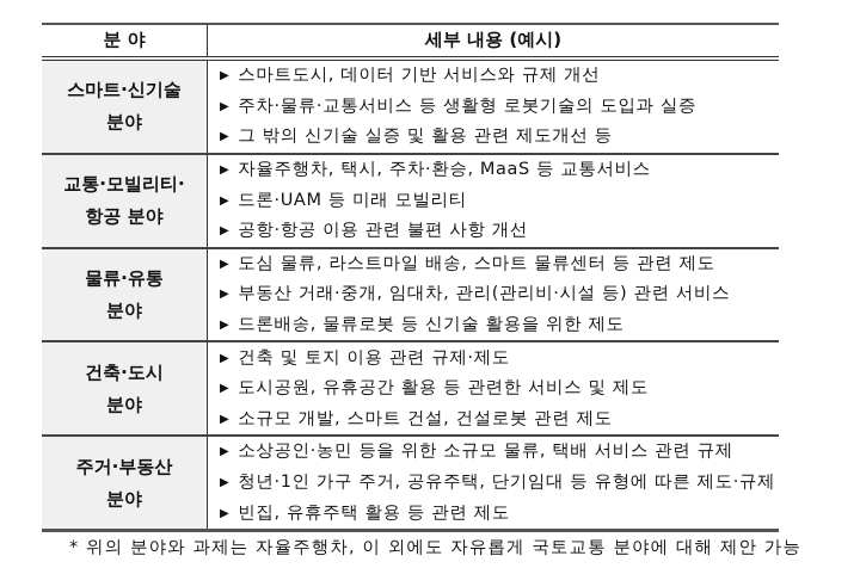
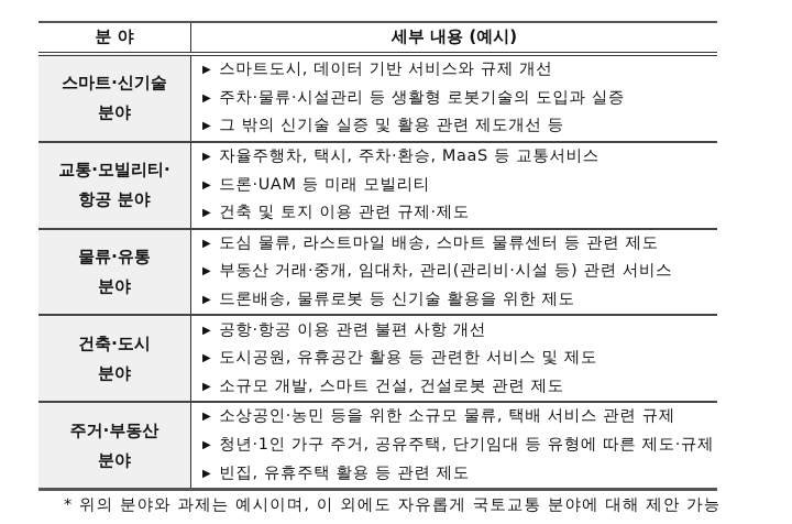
  분 야	세부 내용 (예시)
- 스마트·신기술 분야	▶ 스마트도시, 데이터 기반 서비스와 규제 개선 ▶ 주차·물류·교통서비스 등 생활형 로봇기술의 도입과 실증 ▶ 그 밖의 신기술 실증 및 활용 관련 제도개선 등
+ 스마트·신기술 분야	▶ 스마트도시, 데이터 기반 서비스와 규제 개선 ▶ 주차·물류·시설관리 등 생활형 로봇기술의 도입과 실증 ▶ 그 밖의 신기술 실증 및 활용 관련 제도개선 등
- 교통·모빌리티· 항공 분야	▶ 자율주행차, 택시, 주차·환승, MaaS 등 교통서비스 ▶ 드론·UAM 등 미래 모빌리티 ▶ 공항·항공 이용 관련 불편 사항 개선
+ 교통·모빌리티· 항공 분야	▶ 자율주행차, 택시, 주차·환승, MaaS 등 교통서비스 ▶ 드론·UAM 등 미래 모빌리티 ▶ 건축 및 토지 이용 관련 규제·제도
  물류·유통 분야	▶ 도심 물류, 라스트마일 배송, 스마트 물류센터 등 관련 제도 ▶ 부동산 거래·중개, 임대차, 관리(관리비·시설 등) 관련 서비스 ▶ 드론배송, 물류로봇 등 신기술 활용을 위한 제도
- 건축·도시 분야	▶ 건축 및 토지 이용 관련 규제·제도 ▶ 도시공원, 유휴공간 활용 등 관련한 서비스 및 제도 ▶ 소규모 개발, 스마트 건설, 건설로봇 관련 제도
+ 건축·도시 분야	▶ 공항·항공 이용 관련 불편 사항 개선 ▶ 도시공원, 유휴공간 활용 등 관련한 서비스 및 제도 ▶ 소규모 개발, 스마트 건설, 건설로봇 관련 제도
  주거·부동산 분야	▶ 소상공인·농민 등을 위한 소규모 물류, 택배 서비스 관련 규제 ▶ 청년·1인 가구 주거, 공유주택, 단기임대 등 유형에 따른 제도·규제 ▶ 빈집, 유휴주택 활용 등 관련 제도
- * 위의 분야와 과제는 자율주행차, 이 외에도 자유롭게 국토교통 분야에 대해 제안 가능
+ * 위의 분야와 과제는 예시이며, 이 외에도 자유롭게 국토교통 분야에 대해 제안 가능
